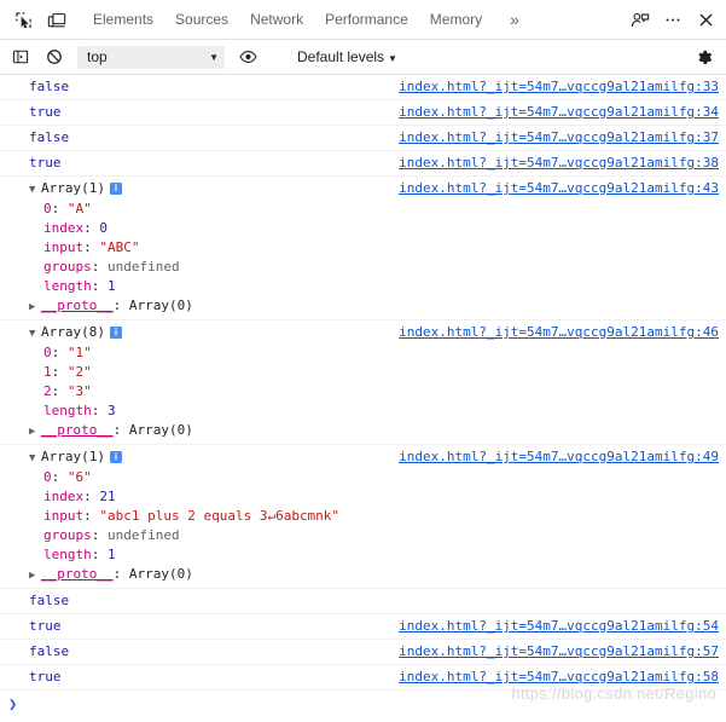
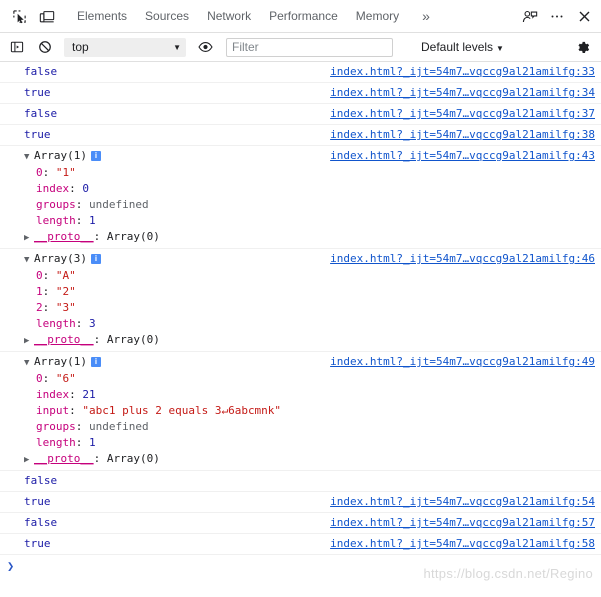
  Elements
  Sources
  Network
  Performance
  Memory
  »
  top
  ▼
+ Filter
  Default levels ▼
  false
  index.html?_ijt=54m7…vqccg9al21amilfg:33
  true
  index.html?_ijt=54m7…vqccg9al21amilfg:34
  false
  index.html?_ijt=54m7…vqccg9al21amilfg:37
  true
  index.html?_ijt=54m7…vqccg9al21amilfg:38
  ▼ Array(1) i
- 0: "A"
+ 0: "1"
  index: 0
- input: "ABC"
  groups: undefined
  length: 1
  ▶ __proto__: Array(0)
  index.html?_ijt=54m7…vqccg9al21amilfg:43
- ▼ Array(8) i
+ ▼ Array(3) i
- 0: "1"
+ 0: "A"
  1: "2"
  2: "3"
  length: 3
  ▶ __proto__: Array(0)
  index.html?_ijt=54m7…vqccg9al21amilfg:46
  ▼ Array(1) i
  0: "6"
  index: 21
  input: "abc1 plus 2 equals 3↵6abcmnk"
  groups: undefined
  length: 1
  ▶ __proto__: Array(0)
  index.html?_ijt=54m7…vqccg9al21amilfg:49
  false
  true
  index.html?_ijt=54m7…vqccg9al21amilfg:54
  false
  index.html?_ijt=54m7…vqccg9al21amilfg:57
  true
  index.html?_ijt=54m7…vqccg9al21amilfg:58
  ❯
  https://blog.csdn.net/Regino
